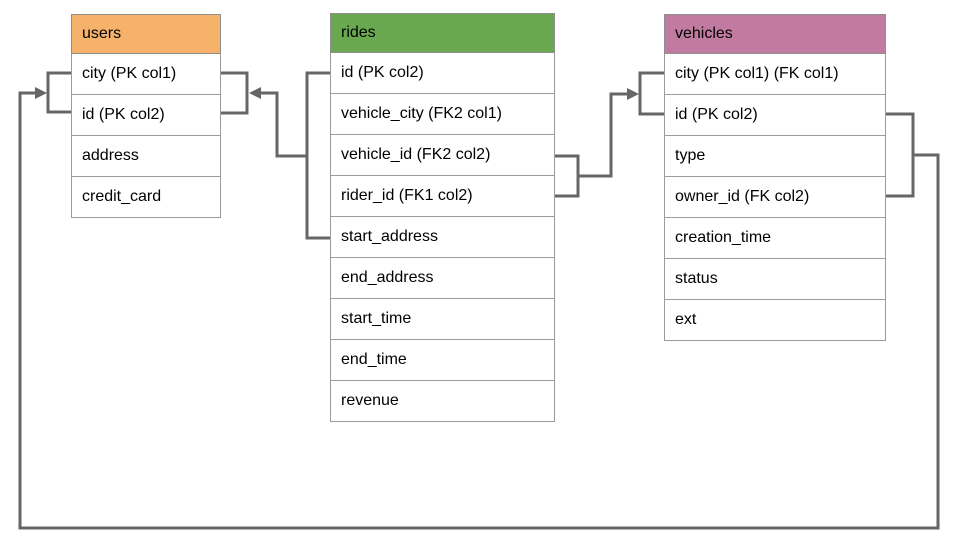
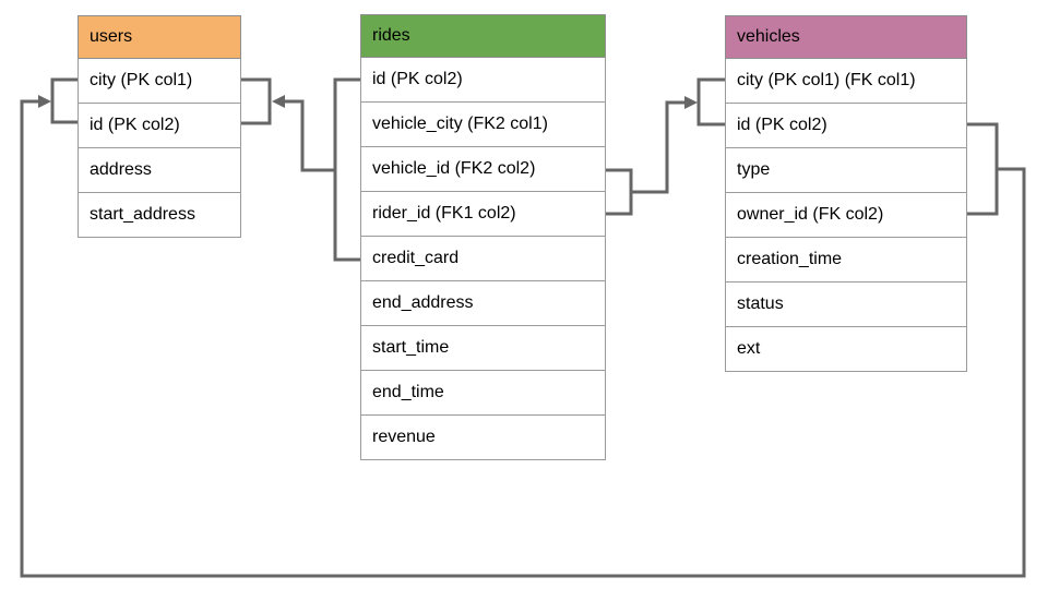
  users
  city (PK col1)
  id (PK col2)
  address
- credit_card
+ start_address
  rides
  id (PK col2)
  vehicle_city (FK2 col1)
  vehicle_id (FK2 col2)
  rider_id (FK1 col2)
- start_address
+ credit_card
  end_address
  start_time
  end_time
  revenue
  vehicles
  city (PK col1) (FK col1)
  id (PK col2)
  type
  owner_id (FK col2)
  creation_time
  status
  ext
